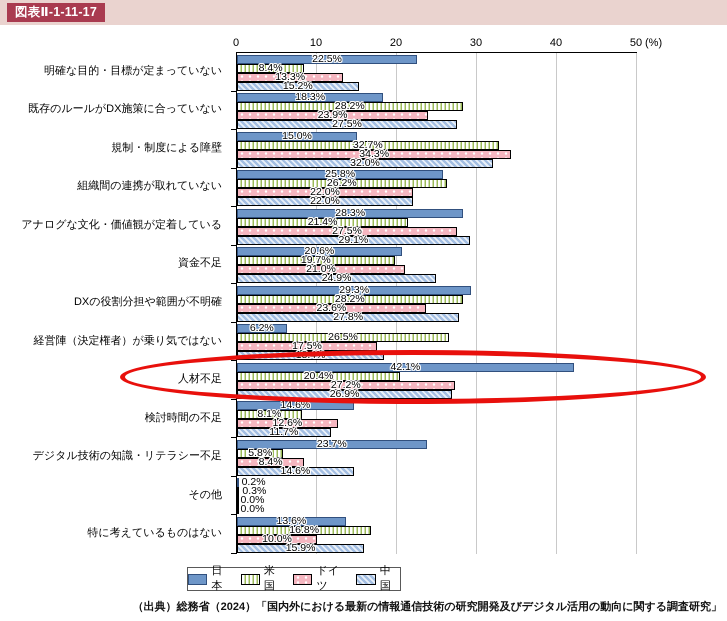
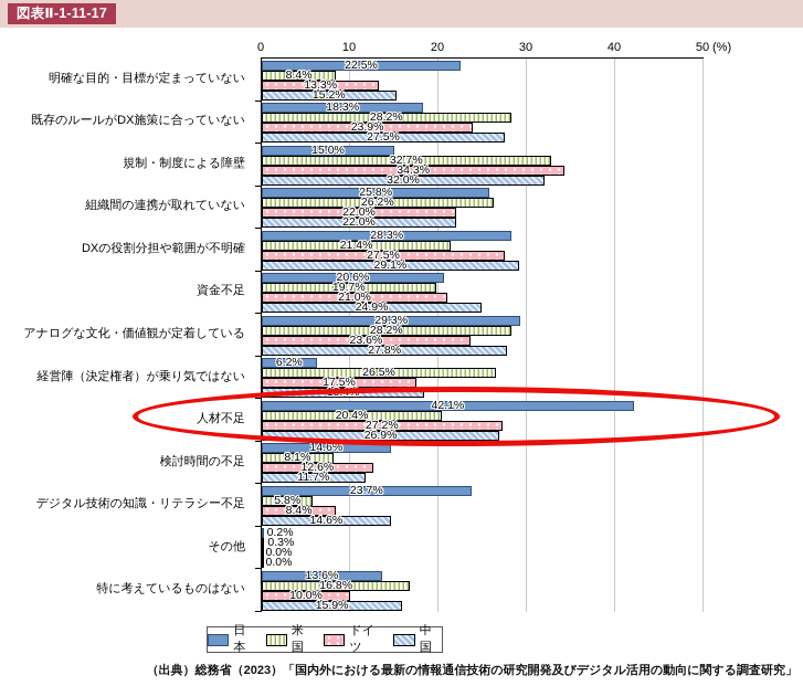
  図表Ⅱ-1-11-17
  0
  10
  20
  30
  40
  50
  (%)
  明確な目的・目標が定まっていない
  既存のルールがDX施策に合っていない
  規制・制度による障壁
  組織間の連携が取れていない
- アナログな文化・価値観が定着している
+ DXの役割分担や範囲が不明確
  資金不足
- DXの役割分担や範囲が不明確
+ アナログな文化・価値観が定着している
  経営陣（決定権者）が乗り気ではない
  人材不足
  検討時間の不足
  デジタル技術の知識・リテラシー不足
  その他
  特に考えているものはない
  22.5%
  8.4%
  13.3%
  15.2%
  18.3%
  28.2%
  23.9%
  27.5%
  15.0%
  32.7%
  34.3%
  32.0%
  25.8%
  26.2%
  22.0%
  22.0%
  28.3%
  21.4%
  27.5%
  29.1%
  20.6%
  19.7%
  21.0%
  24.9%
  29.3%
  28.2%
  23.6%
  27.8%
  6.2%
  26.5%
  17.5%
  18.4%
  42.1%
  20.4%
  27.2%
  26.9%
  14.6%
  8.1%
  12.6%
  11.7%
  23.7%
  5.8%
  8.4%
  14.6%
  0.2%
  0.3%
  0.0%
  0.0%
  13.6%
  16.8%
  10.0%
  15.9%
  日本
  米国
  ドイツ
  中国
- （出典）総務省（2024）「国内外における最新の情報通信技術の研究開発及びデジタル活用の動向に関する調査研究」
+ （出典）総務省（2023）「国内外における最新の情報通信技術の研究開発及びデジタル活用の動向に関する調査研究」
